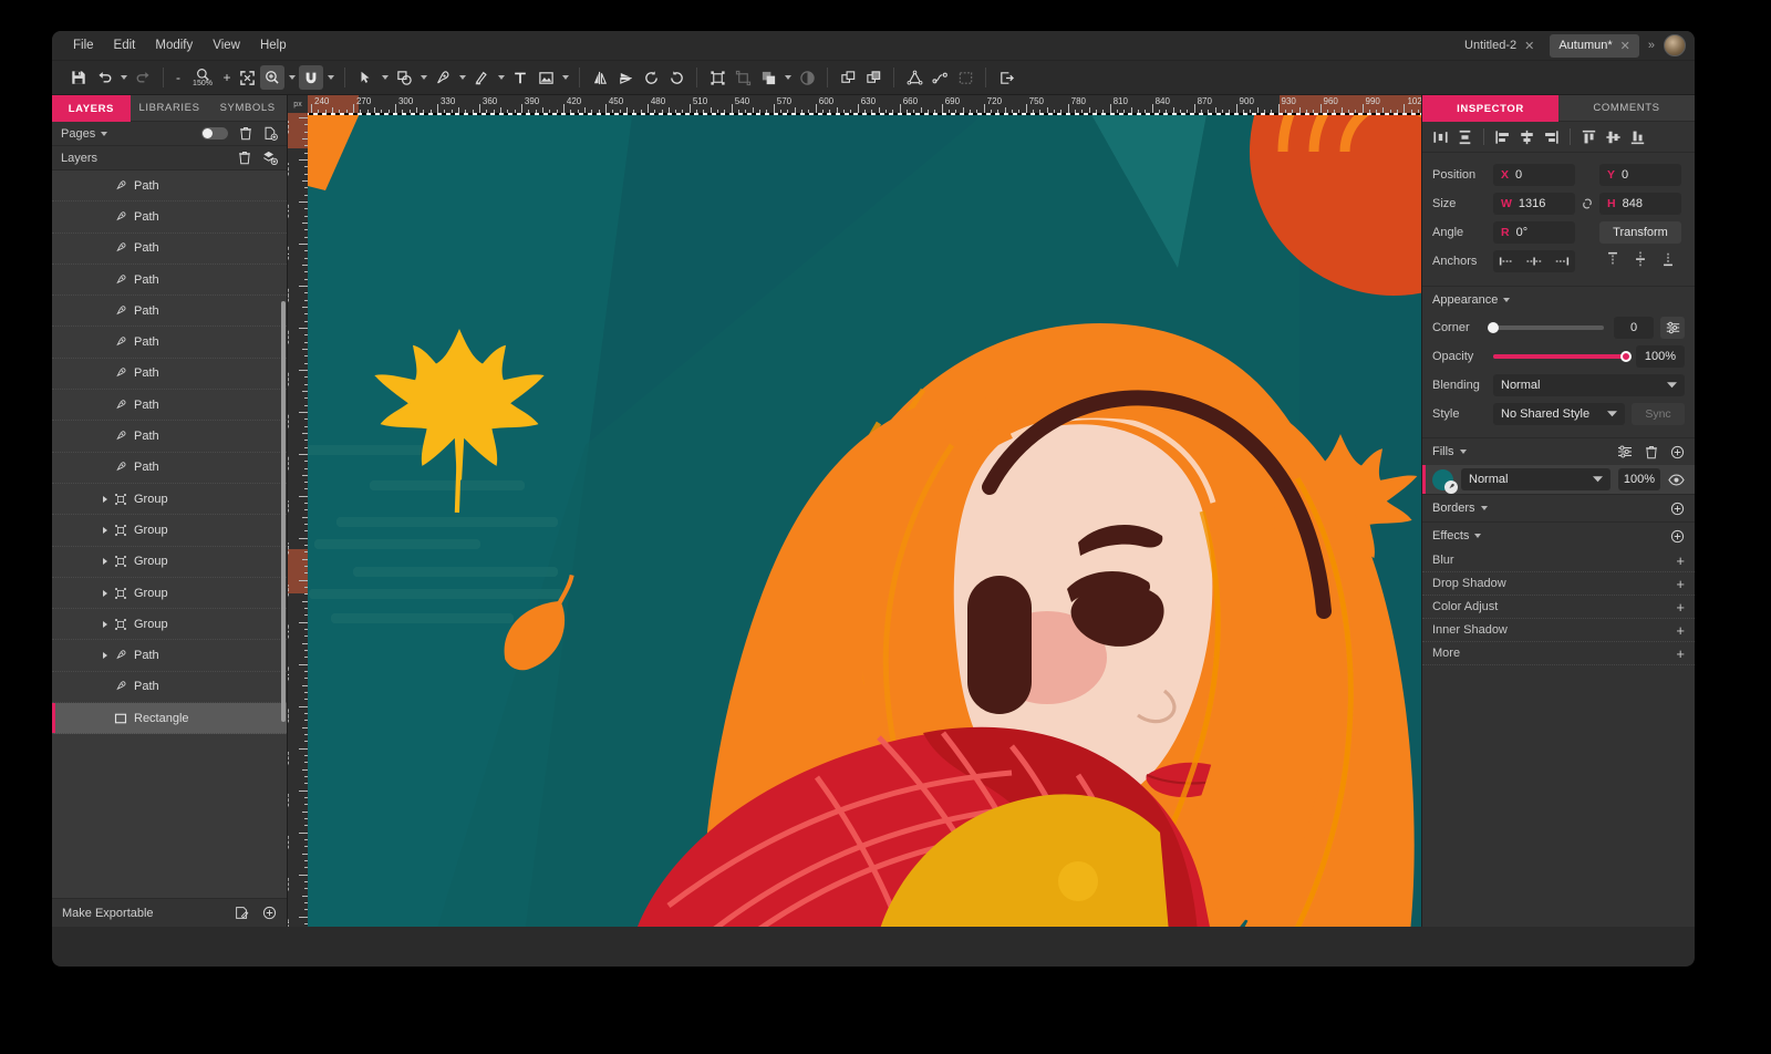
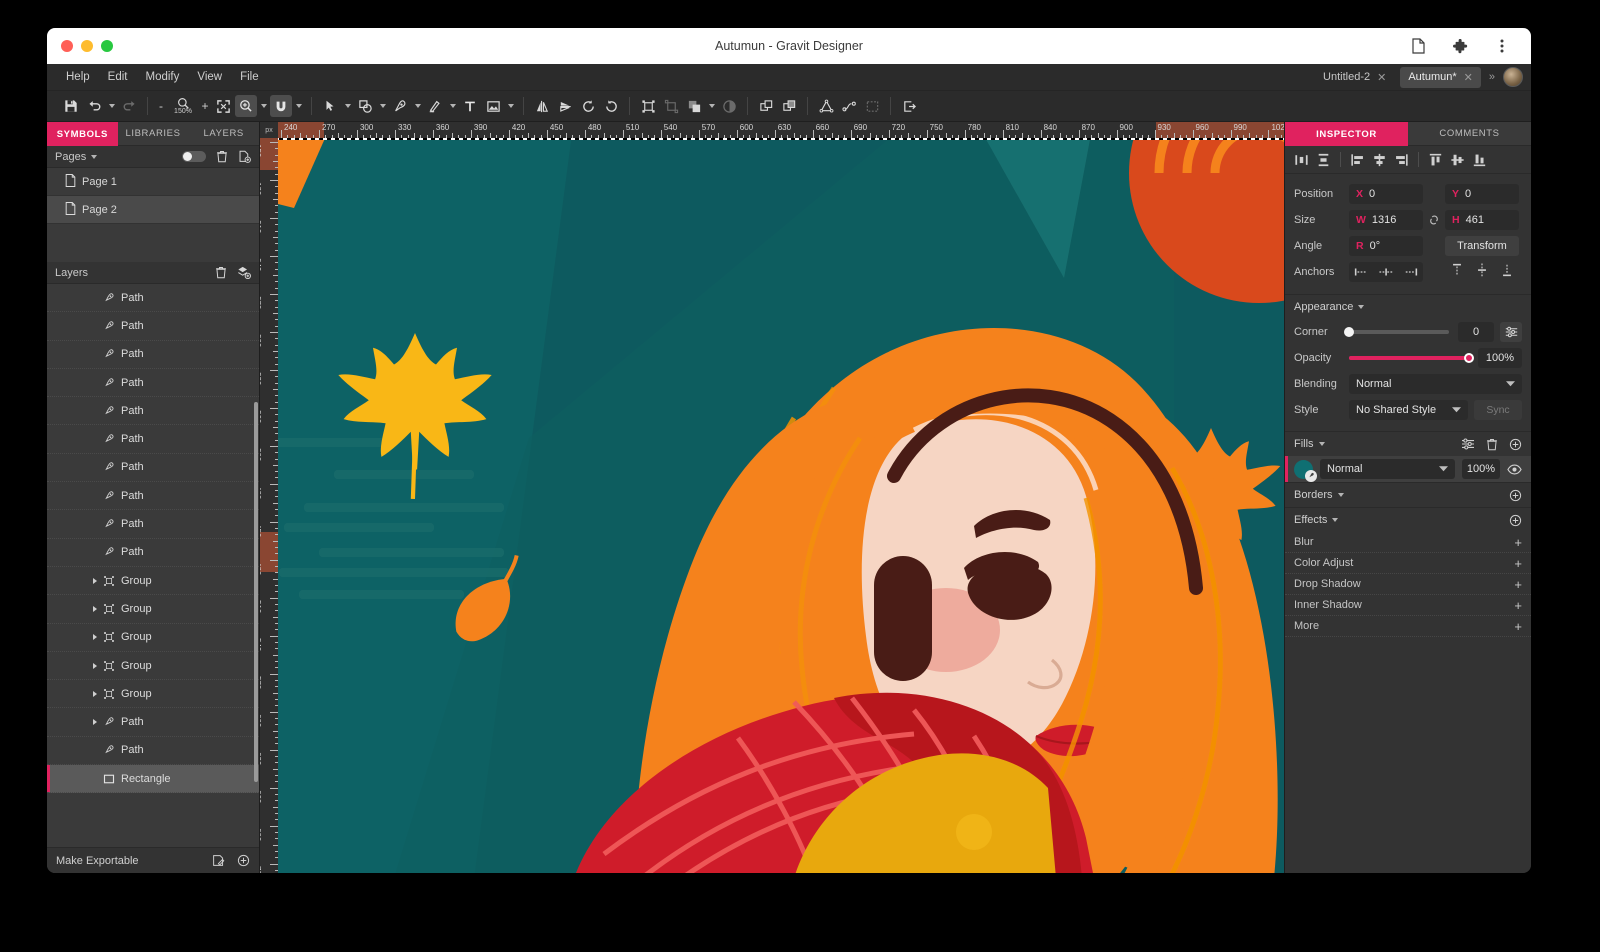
+ Autumun - Gravit Designer
- File
+ Help
  Edit
  Modify
  View
- Help
+ File
  Untitled-2
  ✕
  Autumun*
  ✕
  »
  -
  +
- LAYERS
+ SYMBOLS
  LIBRARIES
- SYMBOLS
+ LAYERS
  Pages
+ Page 1
+ Page 2
  Layers
  Path
  Path
  Path
  Path
  Path
  Path
  Path
  Path
  Path
  Path
  Group
  Group
  Group
  Group
  Group
  Path
  Path
  Rectangle
  Make Exportable
  240
  270
  300
  330
  360
  390
  420
  450
  480
  510
  540
  570
  600
  630
  660
  690
  720
  750
  780
  810
  840
  870
  900
  930
  960
  990
  102
  INSPECTOR
  COMMENTS
  Position
  X
  0
  Y
  0
  Size
  W
  1316
  H
- 848
+ 461
  Angle
  R
  0°
  Transform
  Anchors
  Appearance
  Corner
  0
  Opacity
  100%
  Blending
  Normal
  Style
  No Shared Style
  Sync
  Fills
  Normal
  100%
  Borders
  Effects
  Blur
  +
- Drop Shadow
+ Color Adjust
  +
- Color Adjust
+ Drop Shadow
  +
  Inner Shadow
  +
  More
  +
